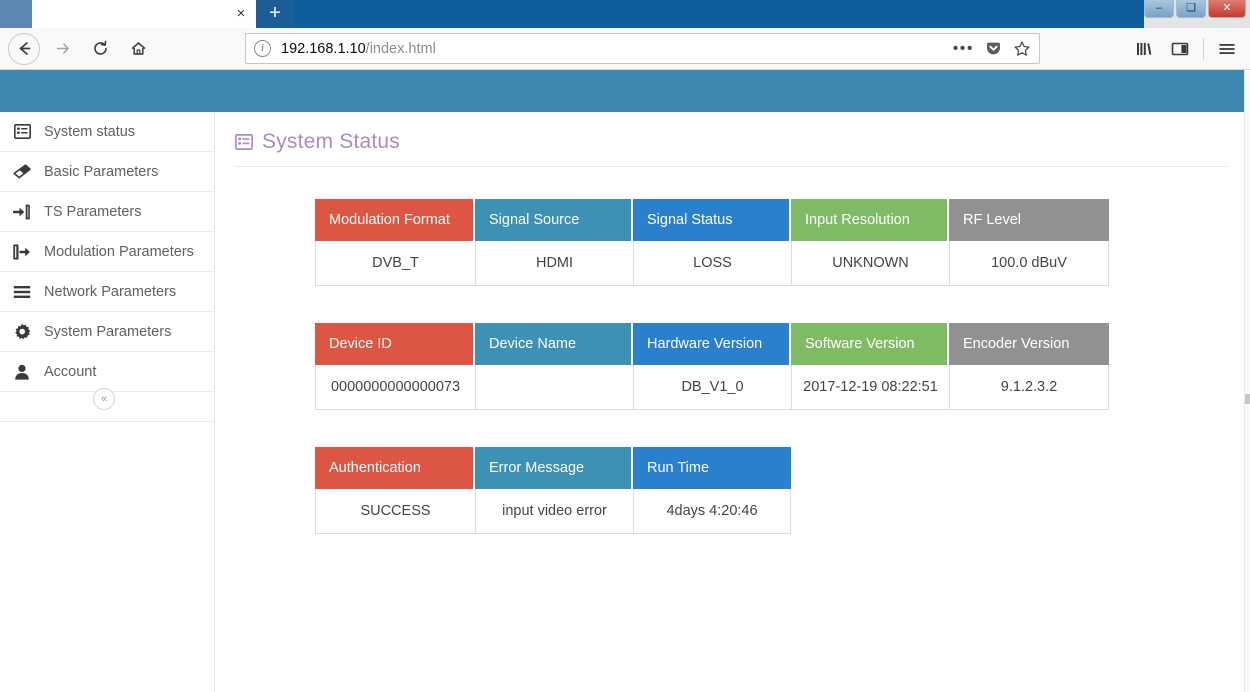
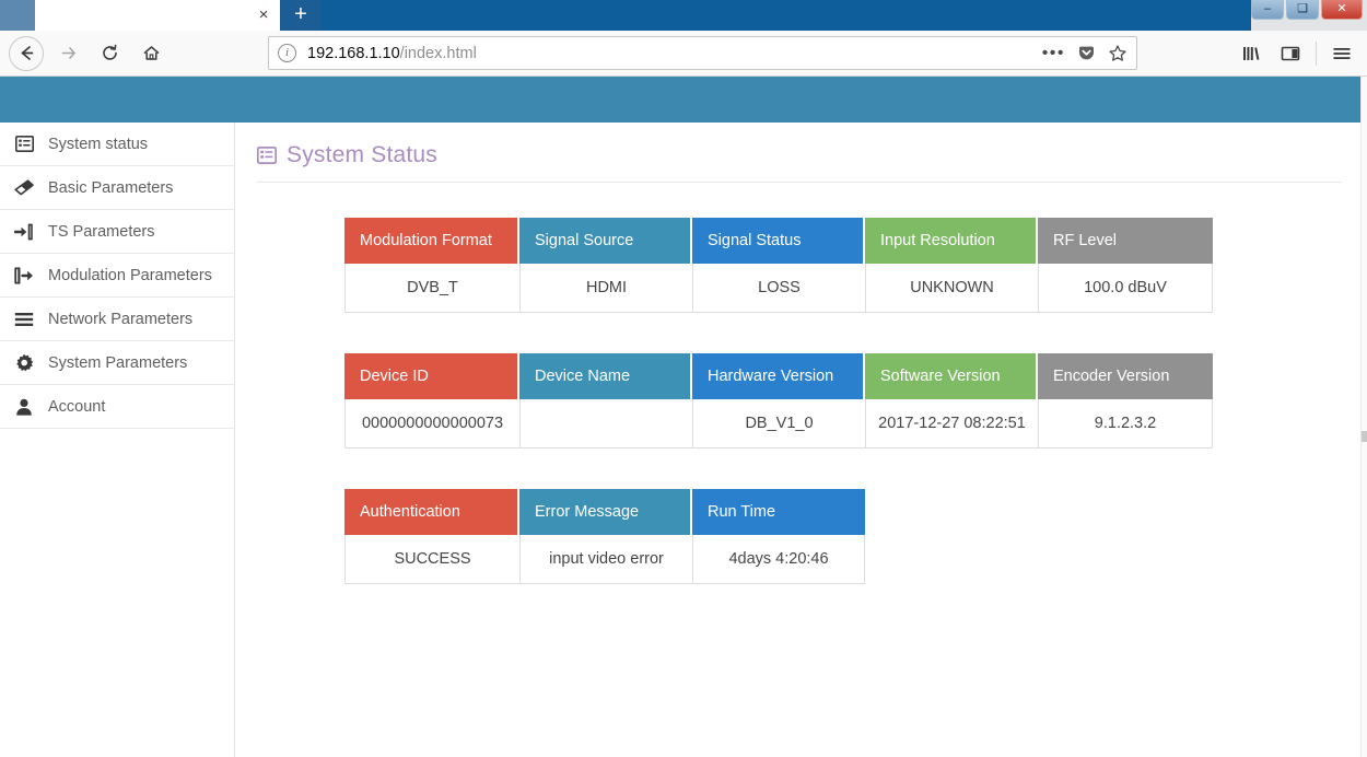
  ×
  +
  –
  ❑
  ✕
  i
  192.168.1.10/index.html
  •••
  System status
  Basic Parameters
  TS Parameters
  Modulation Parameters
  Network Parameters
  System Parameters
  Account
- «
  System Status
  Modulation Format	Signal Source	Signal Status	Input Resolution	RF Level
  DVB_T	HDMI	LOSS	UNKNOWN	100.0 dBuV
  Device ID	Device Name	Hardware Version	Software Version	Encoder Version
- 0000000000000073		DB_V1_0	2017-12-19 08:22:51	9.1.2.3.2
+ 0000000000000073		DB_V1_0	2017-12-27 08:22:51	9.1.2.3.2
  Authentication	Error Message	Run Time
  SUCCESS	input video error	4days 4:20:46
